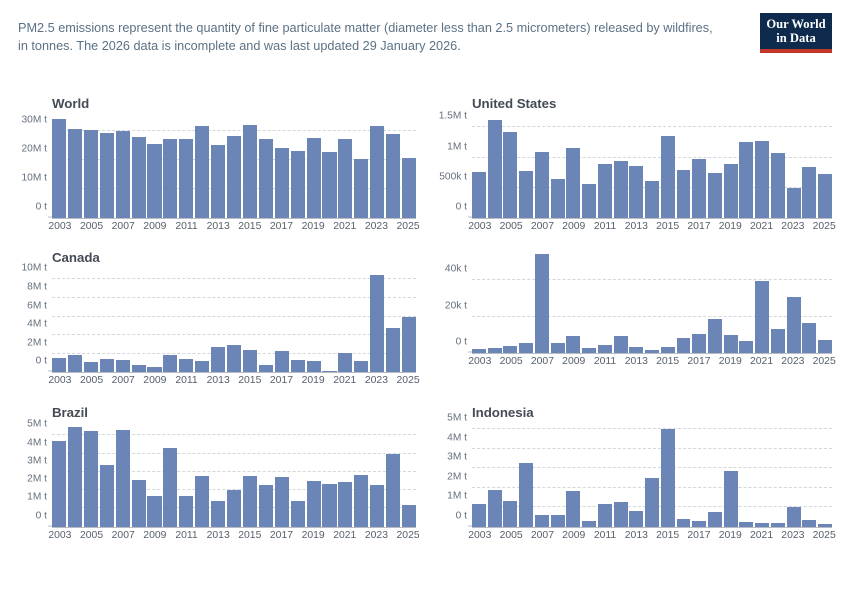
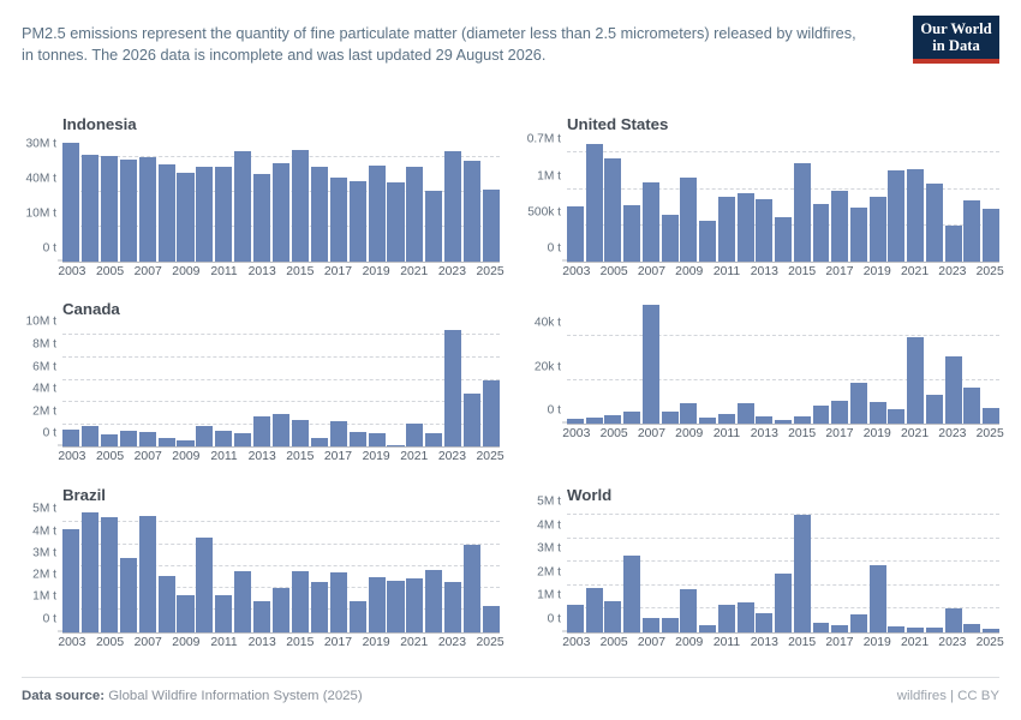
- PM2.5 emissions represent the quantity of fine particulate matter (diameter less than 2.5 micrometers) released by wildfires, in tonnes. The 2026 data is incomplete and was last updated 29 January 2026.
+ PM2.5 emissions represent the quantity of fine particulate matter (diameter less than 2.5 micrometers) released by wildfires, in tonnes. The 2026 data is incomplete and was last updated 29 August 2026.
  Our World
  in Data
- World
+ Indonesia
  0 t
  10M t
- 20M t
+ 40M t
  30M t
  2003
  2005
  2007
  2009
  2011
  2013
  2015
  2017
  2019
  2021
  2023
  2025
  United States
  0 t
  500k t
  1M t
- 1.5M t
+ 0.7M t
  2003
  2005
  2007
  2009
  2011
  2013
  2015
  2017
  2019
  2021
  2023
  2025
  Canada
  0 t
  2M t
  4M t
  6M t
  8M t
  10M t
  2003
  2005
  2007
  2009
  2011
  2013
  2015
  2017
  2019
  2021
  2023
  2025
  0 t
  20k t
  40k t
  2003
  2005
  2007
  2009
  2011
  2013
  2015
  2017
  2019
  2021
  2023
  2025
  Brazil
  0 t
  1M t
  2M t
  3M t
  4M t
  5M t
  2003
  2005
  2007
  2009
  2011
  2013
  2015
  2017
  2019
  2021
  2023
  2025
- Indonesia
+ World
  0 t
  1M t
  2M t
  3M t
  4M t
  5M t
  2003
  2005
  2007
  2009
  2011
  2013
  2015
  2017
  2019
  2021
  2023
  2025
+ Data source: Global Wildfire Information System (2025)
+ wildfires | CC BY
